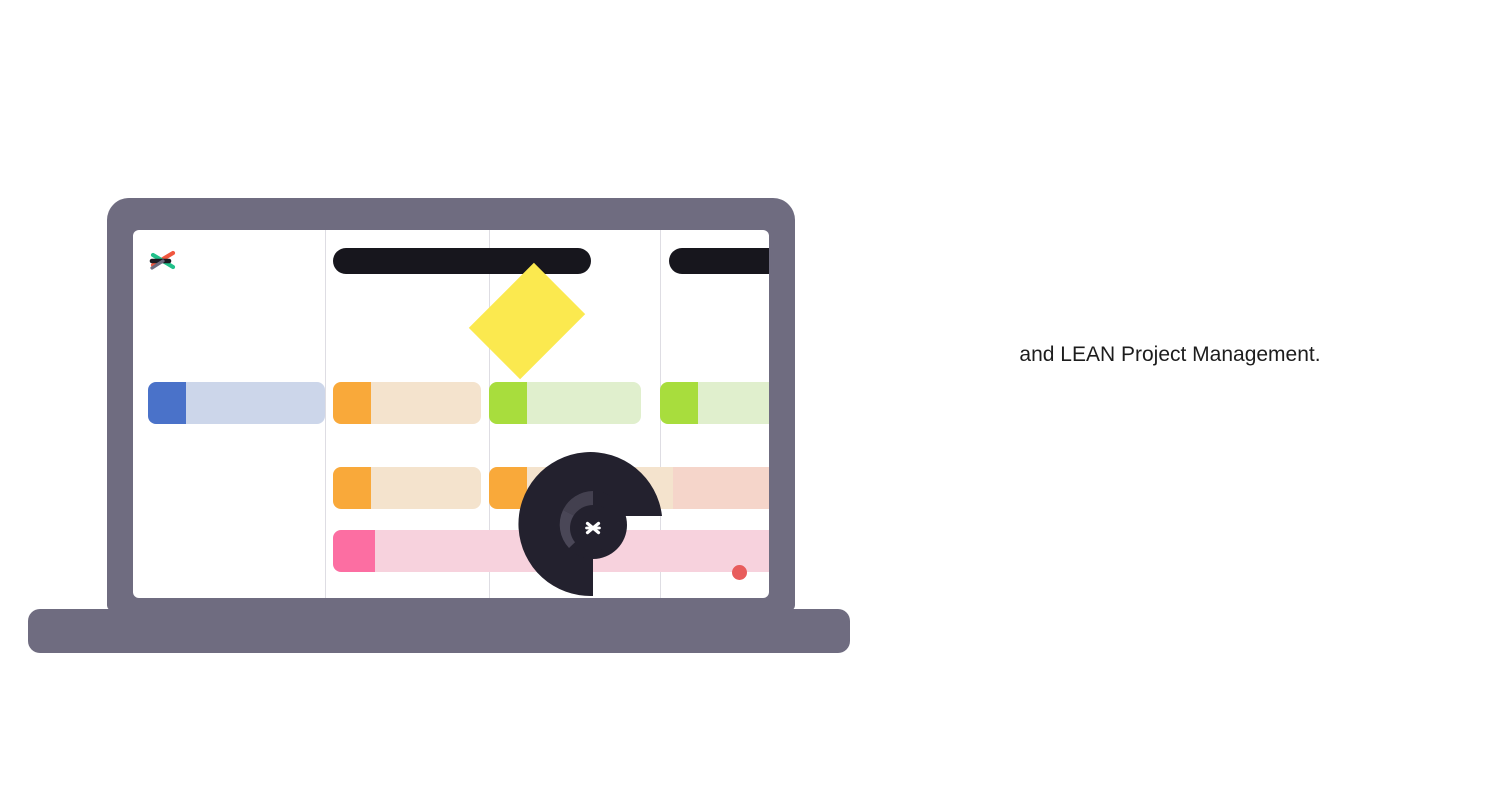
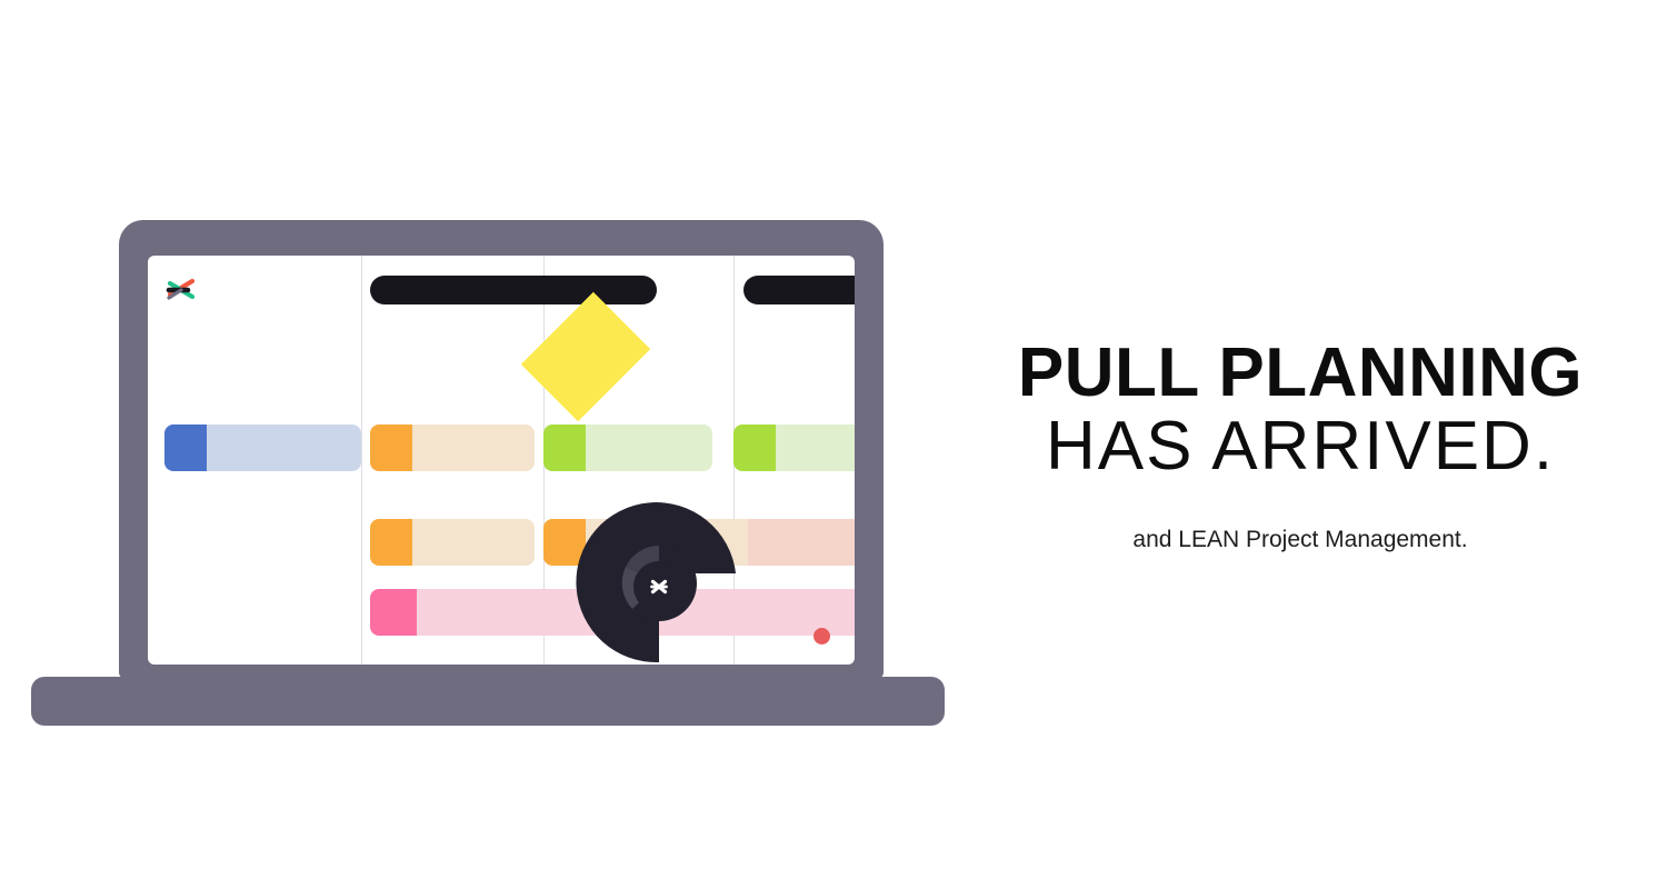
+ PULL PLANNING
+ HAS ARRIVED.
  and LEAN Project Management.
